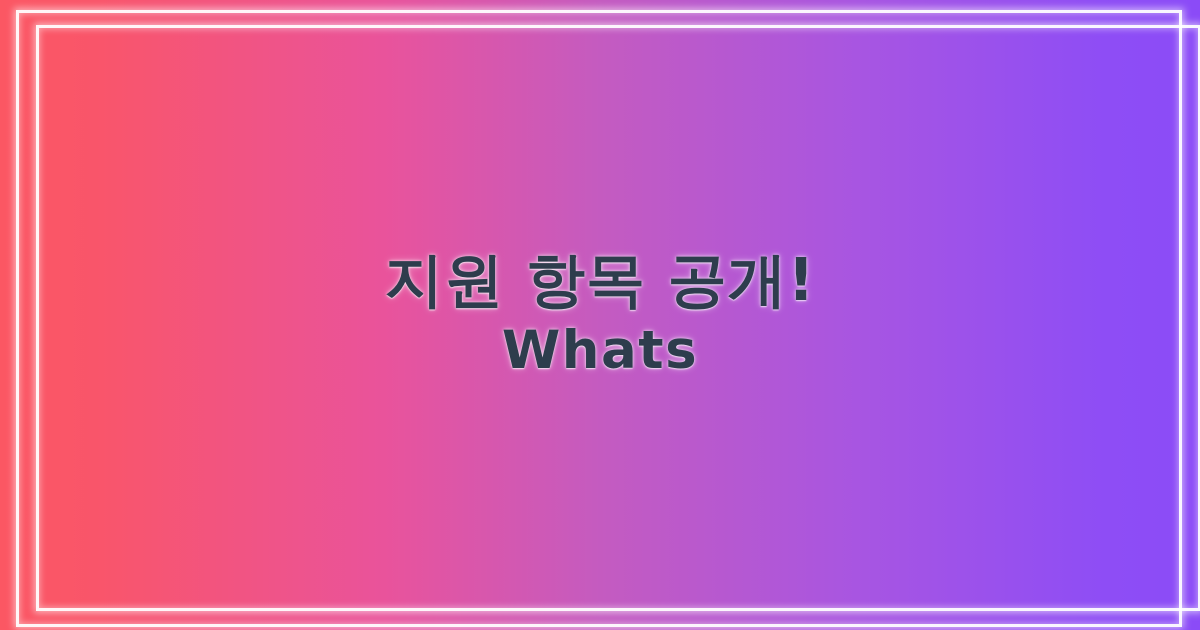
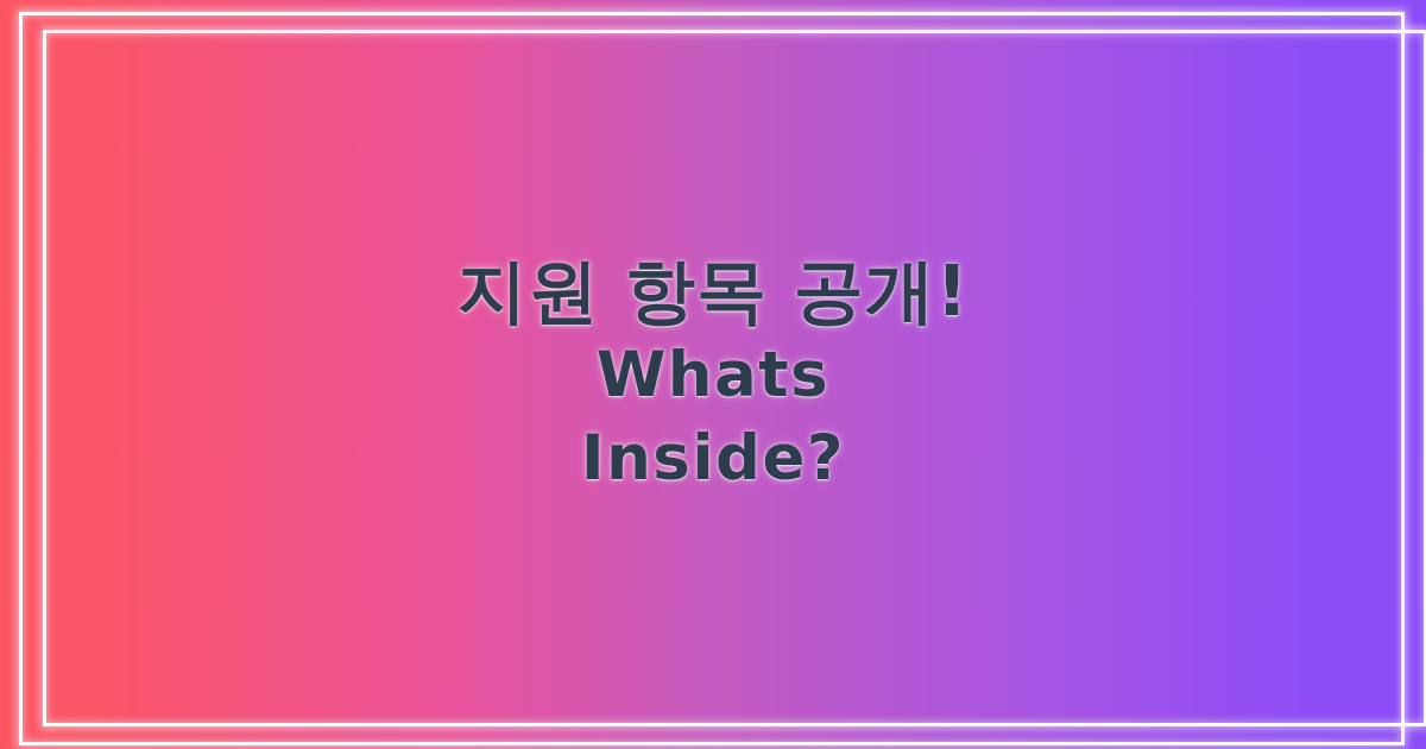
  지원 항목 공개!
  Whats
+ Inside?
